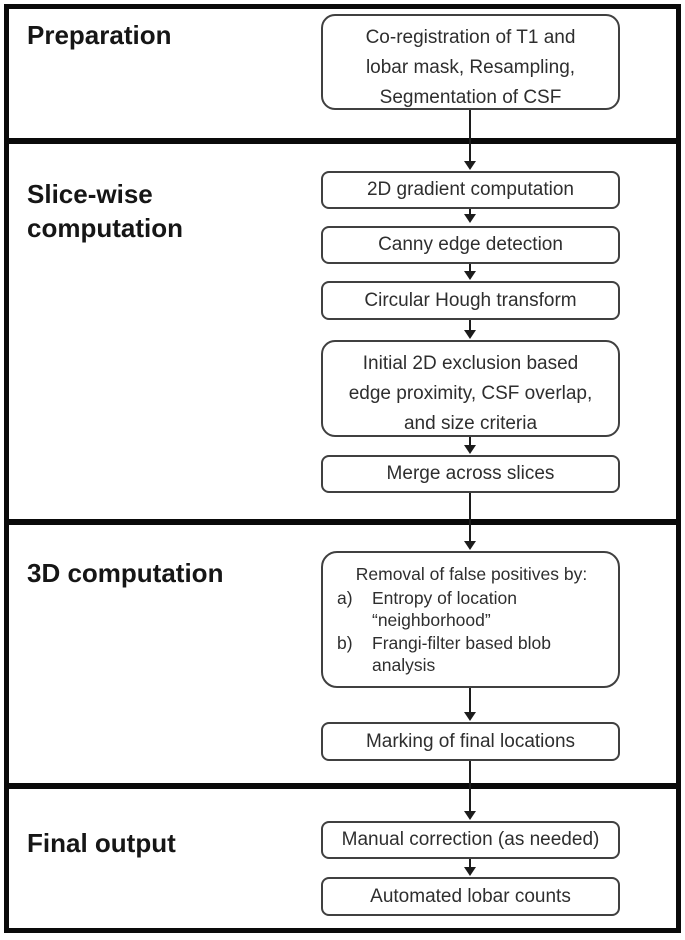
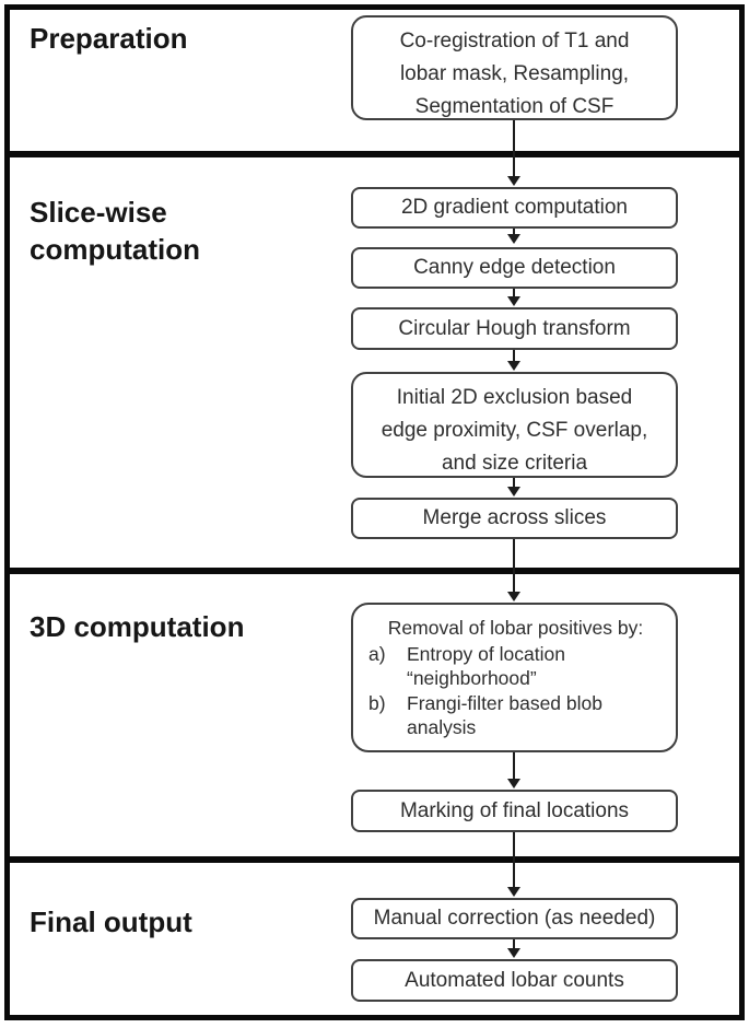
  Preparation
  Slice-wise computation
  3D computation
  Final output
  Co-registration of T1 and
  lobar mask, Resampling,
  Segmentation of CSF
  2D gradient computation
  Canny edge detection
  Circular Hough transform
  Initial 2D exclusion based
  edge proximity, CSF overlap,
  and size criteria
  Merge across slices
- Removal of false positives by:
+ Removal of lobar positives by:
  a)
  Entropy of location
  “neighborhood”
  b)
  Frangi-filter based blob
  analysis
  Marking of final locations
  Manual correction (as needed)
  Automated lobar counts
